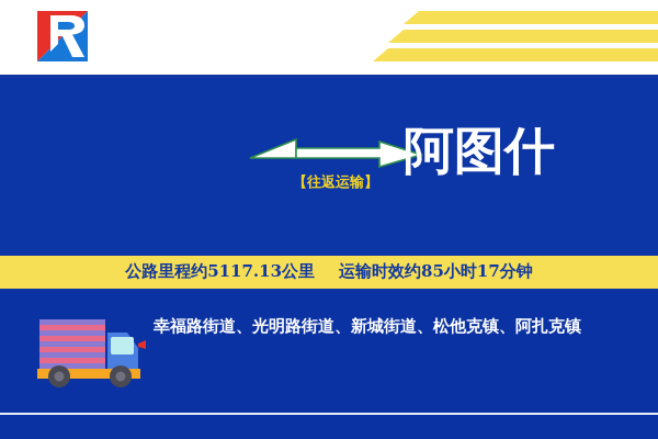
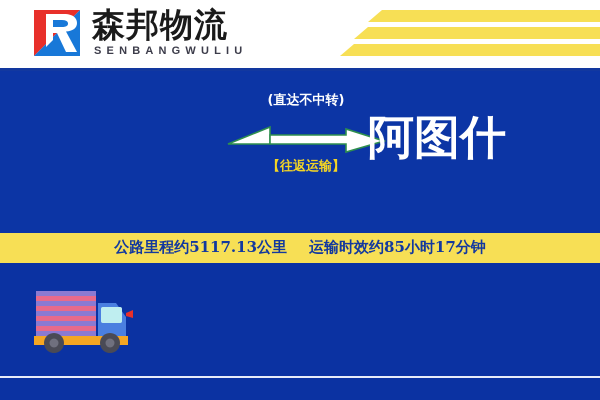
+ 森邦物流
+ SENBANGWULIU
+ (直达不中转)
  【往返运输】
  阿图什
  公路里程约5117.13公里
  运输时效约85小时17分钟
- 幸福路街道、光明路街道、新城街道、松他克镇、阿扎克镇
